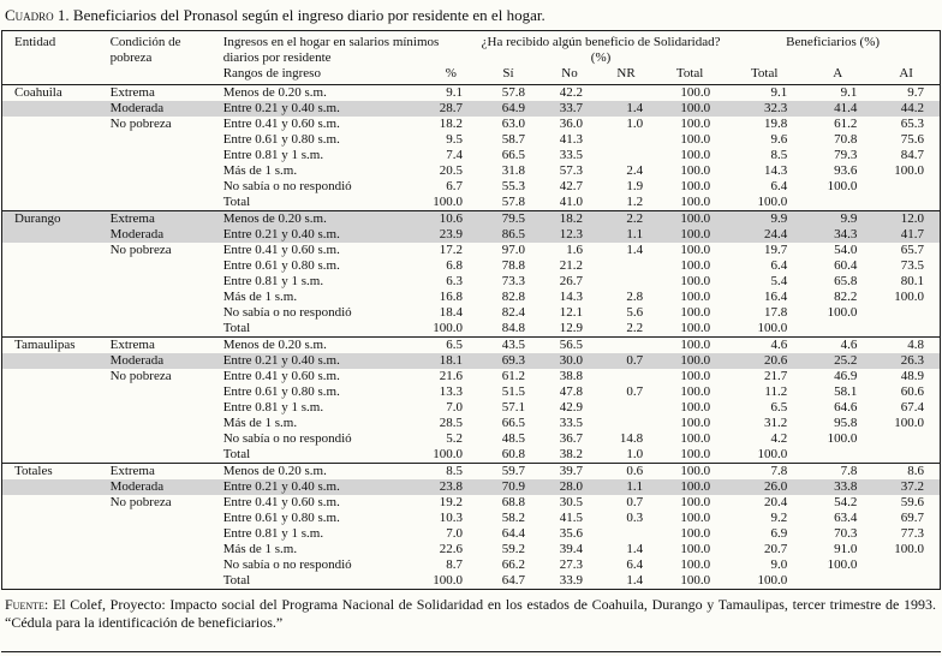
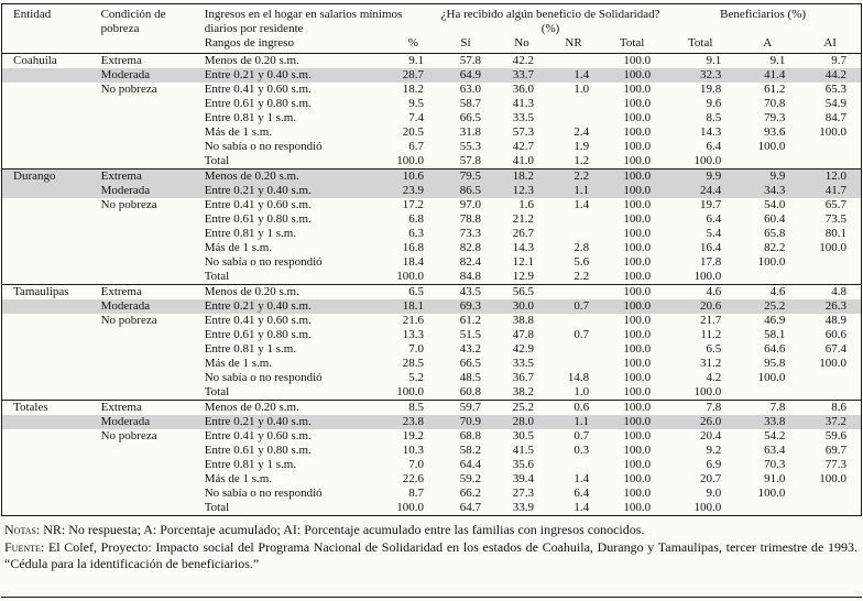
- Cuadro 1. Beneficiarios del Pronasol según el ingreso diario por residente en el hogar.
  Entidad	Condición de pobreza	Ingresos en el hogar en salarios mínimos diarios por residente	¿Ha recibido algún beneficio de Solidaridad? (%)	Beneficiarios (%)
  Rangos de ingreso	%	Sí	No	NR	Total	Total	A	AI
  Coahuila	Extrema	Menos de 0.20 s.m.	9.1	57.8	42.2		100.0	9.1	9.1	9.7
  	Moderada	Entre 0.21 y 0.40 s.m.	28.7	64.9	33.7	1.4	100.0	32.3	41.4	44.2
  	No pobreza	Entre 0.41 y 0.60 s.m.	18.2	63.0	36.0	1.0	100.0	19.8	61.2	65.3
- 		Entre 0.61 y 0.80 s.m.	9.5	58.7	41.3		100.0	9.6	70.8	75.6
+ 		Entre 0.61 y 0.80 s.m.	9.5	58.7	41.3		100.0	9.6	70.8	54.9
  		Entre 0.81 y 1 s.m.	7.4	66.5	33.5		100.0	8.5	79.3	84.7
  		Más de 1 s.m.	20.5	31.8	57.3	2.4	100.0	14.3	93.6	100.0
  		No sabía o no respondió	6.7	55.3	42.7	1.9	100.0	6.4	100.0
  		Total	100.0	57.8	41.0	1.2	100.0	100.0
  Durango	Extrema	Menos de 0.20 s.m.	10.6	79.5	18.2	2.2	100.0	9.9	9.9	12.0
  	Moderada	Entre 0.21 y 0.40 s.m.	23.9	86.5	12.3	1.1	100.0	24.4	34.3	41.7
  	No pobreza	Entre 0.41 y 0.60 s.m.	17.2	97.0	1.6	1.4	100.0	19.7	54.0	65.7
  		Entre 0.61 y 0.80 s.m.	6.8	78.8	21.2		100.0	6.4	60.4	73.5
  		Entre 0.81 y 1 s.m.	6.3	73.3	26.7		100.0	5.4	65.8	80.1
  		Más de 1 s.m.	16.8	82.8	14.3	2.8	100.0	16.4	82.2	100.0
  		No sabía o no respondió	18.4	82.4	12.1	5.6	100.0	17.8	100.0
  		Total	100.0	84.8	12.9	2.2	100.0	100.0
  Tamaulipas	Extrema	Menos de 0.20 s.m.	6.5	43.5	56.5		100.0	4.6	4.6	4.8
  	Moderada	Entre 0.21 y 0.40 s.m.	18.1	69.3	30.0	0.7	100.0	20.6	25.2	26.3
  	No pobreza	Entre 0.41 y 0.60 s.m.	21.6	61.2	38.8		100.0	21.7	46.9	48.9
  		Entre 0.61 y 0.80 s.m.	13.3	51.5	47.8	0.7	100.0	11.2	58.1	60.6
- 		Entre 0.81 y 1 s.m.	7.0	57.1	42.9		100.0	6.5	64.6	67.4
+ 		Entre 0.81 y 1 s.m.	7.0	43.2	42.9		100.0	6.5	64.6	67.4
  		Más de 1 s.m.	28.5	66.5	33.5		100.0	31.2	95.8	100.0
  		No sabía o no respondió	5.2	48.5	36.7	14.8	100.0	4.2	100.0
  		Total	100.0	60.8	38.2	1.0	100.0	100.0
- Totales	Extrema	Menos de 0.20 s.m.	8.5	59.7	39.7	0.6	100.0	7.8	7.8	8.6
+ Totales	Extrema	Menos de 0.20 s.m.	8.5	59.7	25.2	0.6	100.0	7.8	7.8	8.6
  	Moderada	Entre 0.21 y 0.40 s.m.	23.8	70.9	28.0	1.1	100.0	26.0	33.8	37.2
  	No pobreza	Entre 0.41 y 0.60 s.m.	19.2	68.8	30.5	0.7	100.0	20.4	54.2	59.6
  		Entre 0.61 y 0.80 s.m.	10.3	58.2	41.5	0.3	100.0	9.2	63.4	69.7
  		Entre 0.81 y 1 s.m.	7.0	64.4	35.6		100.0	6.9	70.3	77.3
  		Más de 1 s.m.	22.6	59.2	39.4	1.4	100.0	20.7	91.0	100.0
  		No sabía o no respondió	8.7	66.2	27.3	6.4	100.0	9.0	100.0
  		Total	100.0	64.7	33.9	1.4	100.0	100.0
+ Notas: NR: No respuesta; A: Porcentaje acumulado; AI: Porcentaje acumulado entre las familias con ingresos conocidos.
  Fuente: El Colef, Proyecto: Impacto social del Programa Nacional de Solidaridad en los estados de Coahuila, Durango y Tamaulipas, tercer trimestre de 1993. “Cédula para la identificación de beneficiarios.”
